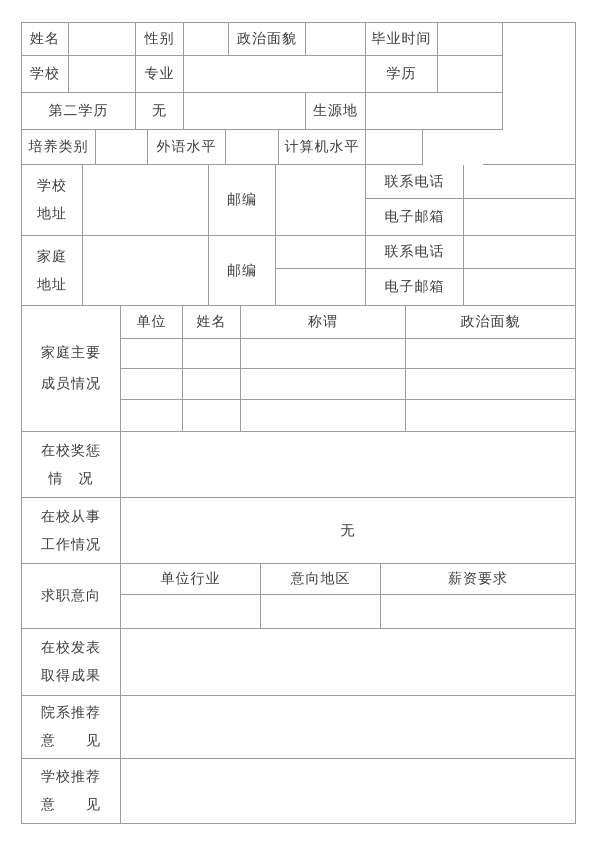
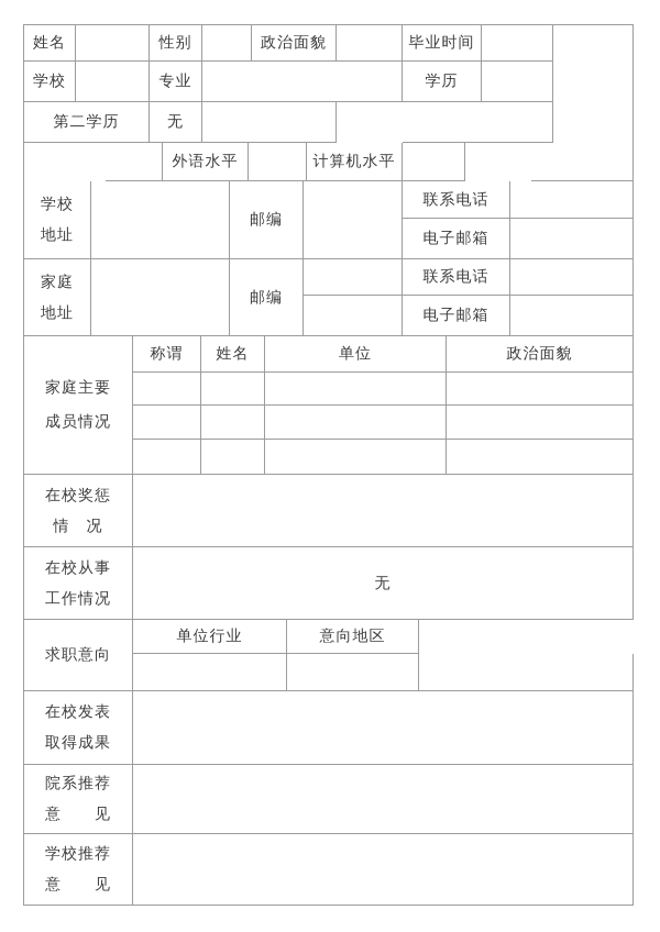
  姓名
  性别
  政治面貌
  毕业时间
  学校
  专业
  学历
  第二学历
  无
- 生源地
- 培养类别
  外语水平
  计算机水平
  学校
  地址
  邮编
  联系电话
  电子邮箱
  家庭
  地址
  邮编
  联系电话
  电子邮箱
  家庭主要
  成员情况
- 单位
+ 称谓
  姓名
- 称谓
+ 单位
  政治面貌
  在校奖惩
  情 况
  在校从事
  工作情况
  无
  求职意向
  单位行业
  意向地区
- 薪资要求
  在校发表
  取得成果
  院系推荐
  意 见
  学校推荐
  意 见
